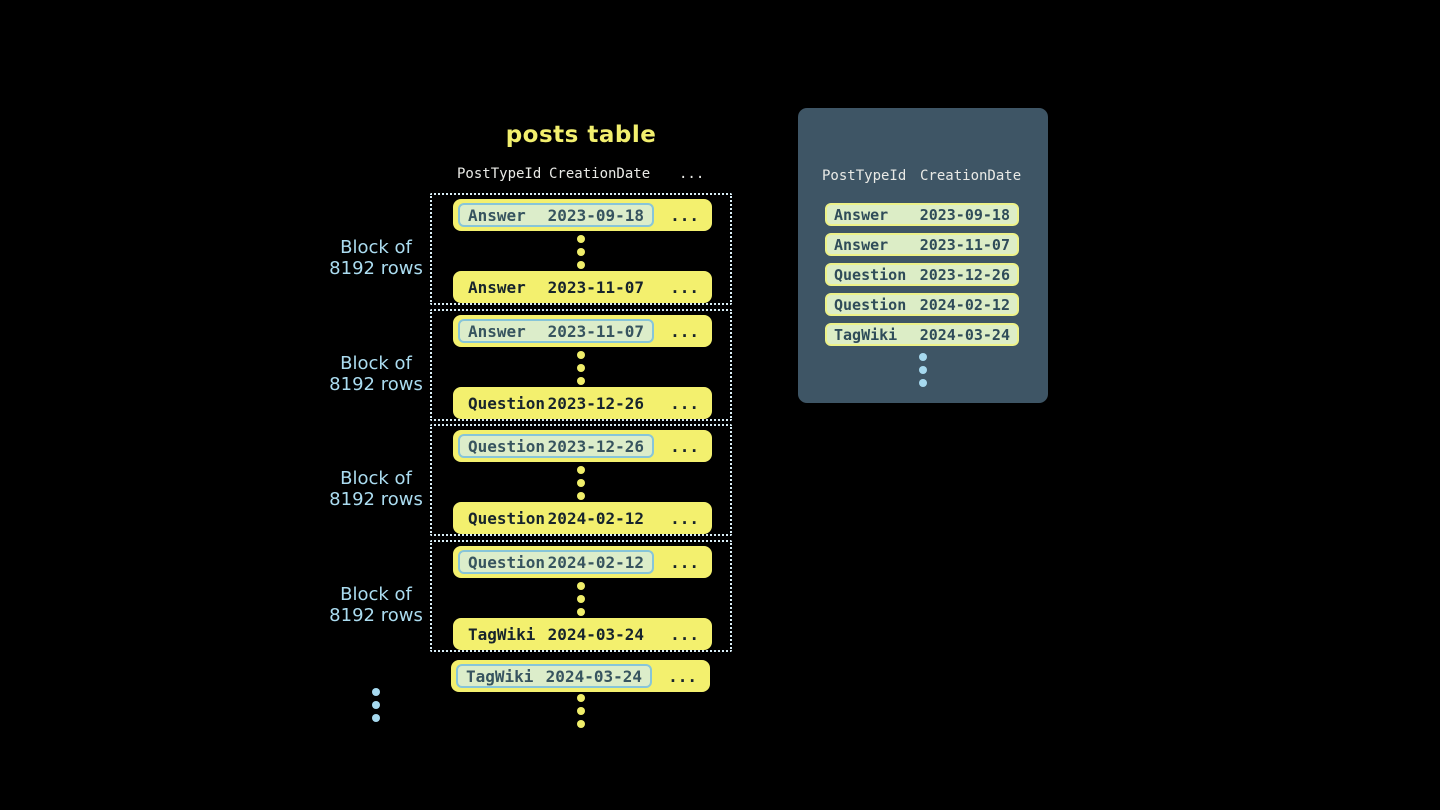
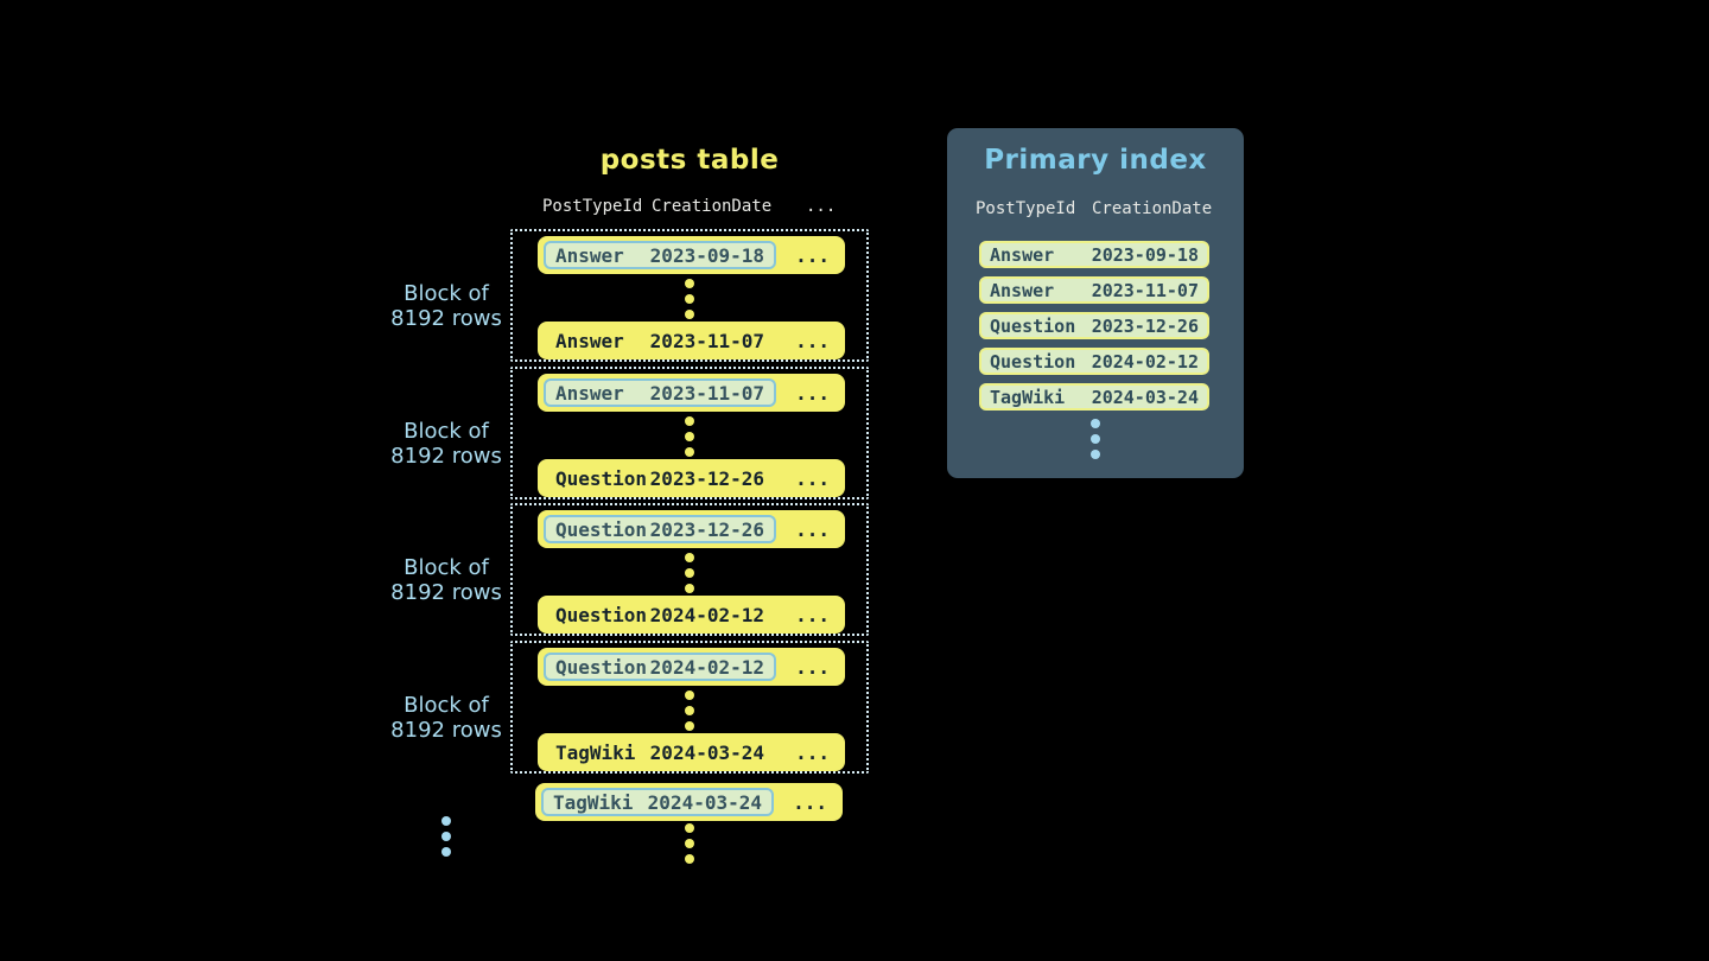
  posts table
  PostTypeId
  CreationDate
  ...
  Block of
  8192 rows
  Block of
  8192 rows
  Block of
  8192 rows
  Block of
  8192 rows
  Answer
  2023-09-18
  ...
  Answer
  2023-11-07
  ...
  Answer
  2023-11-07
  ...
  Question
  2023-12-26
  ...
  Question
  2023-12-26
  ...
  Question
  2024-02-12
  ...
  Question
  2024-02-12
  ...
  TagWiki
  2024-03-24
  ...
  TagWiki
  2024-03-24
  ...
+ Primary index
  PostTypeId
  CreationDate
  Answer
  2023-09-18
  Answer
  2023-11-07
  Question
  2023-12-26
  Question
  2024-02-12
  TagWiki
  2024-03-24
